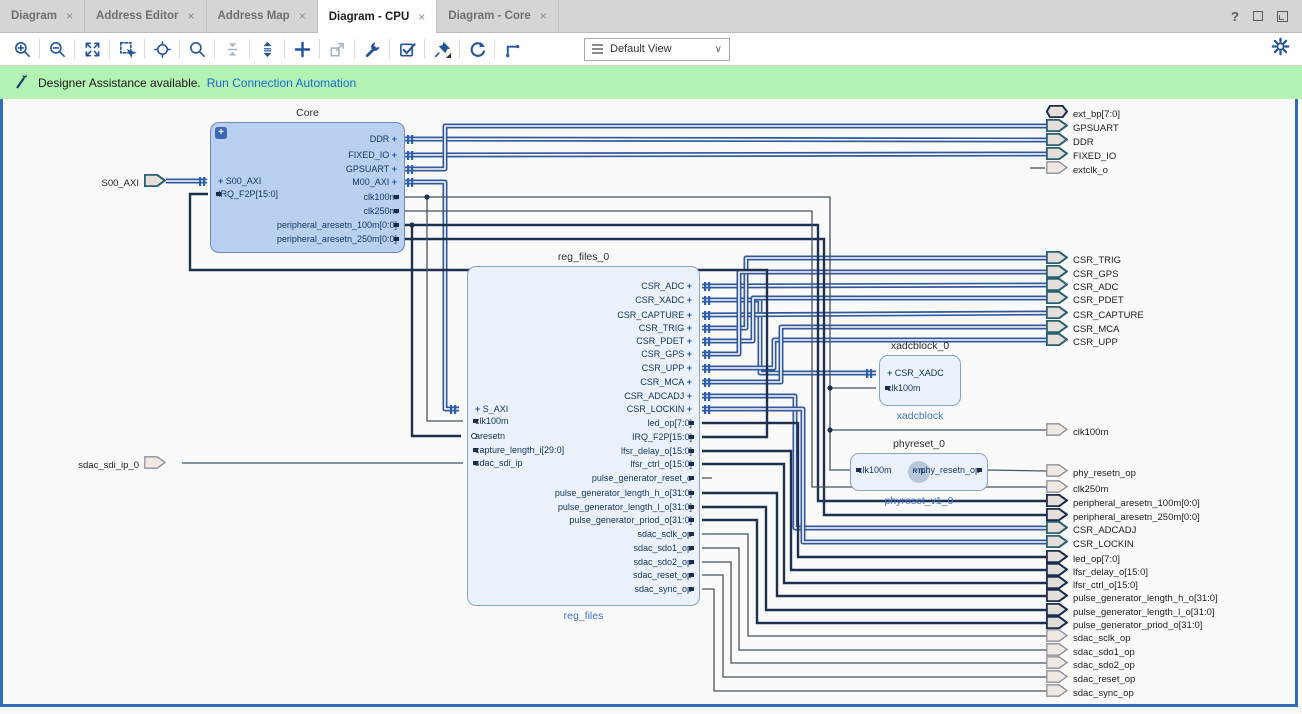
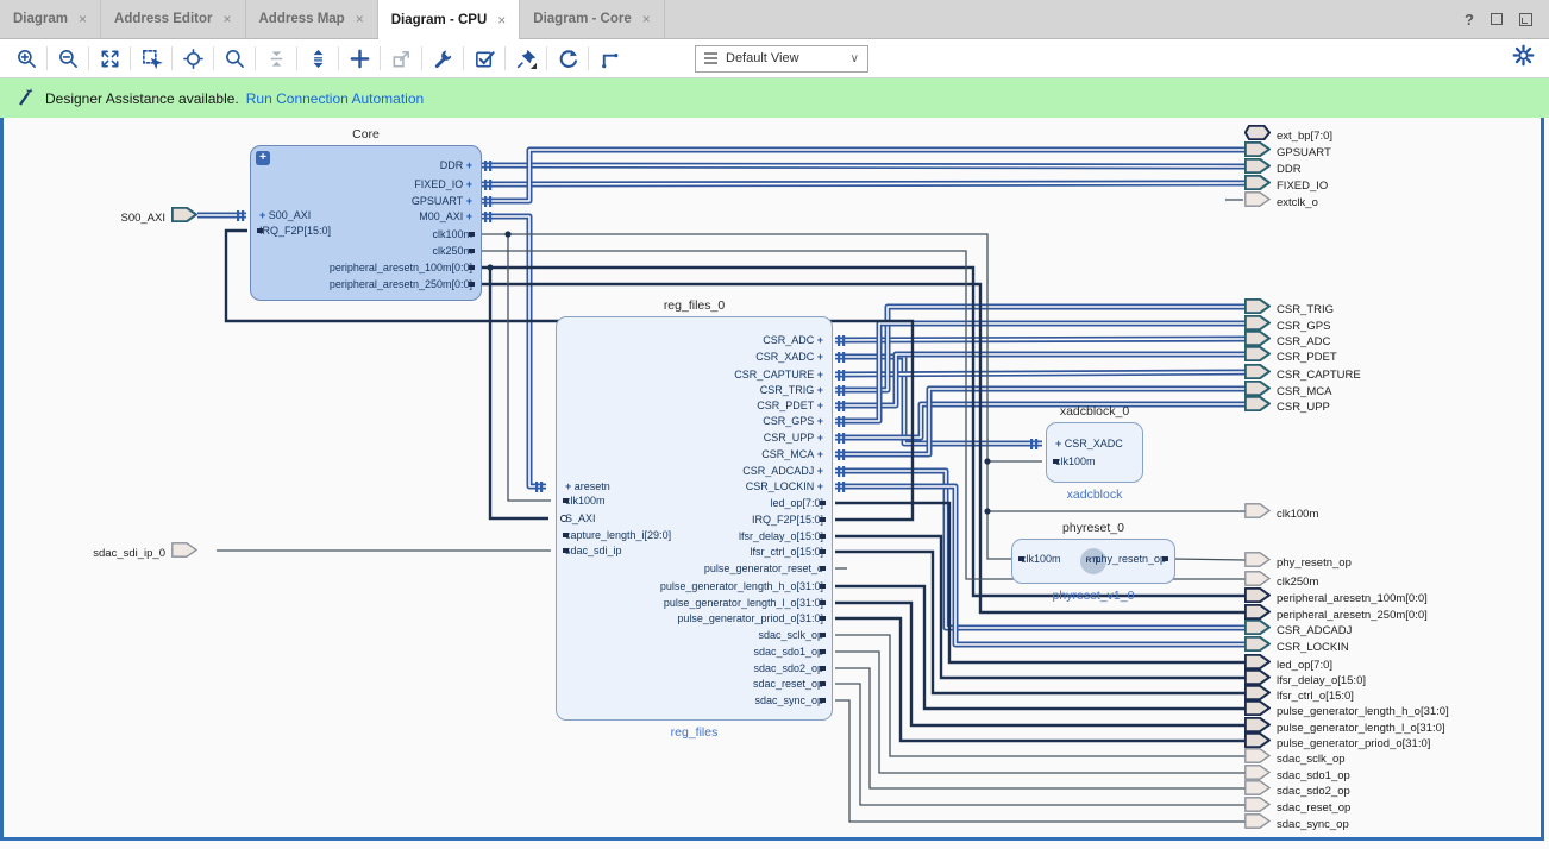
  Core
  +
  + S00_AXI
  RQ_F2P[15:0]
  DDR +
  FIXED_IO +
  GPSUART +
  M00_AXI +
  clk100
  clk250
  peripheral_aresetn_100m[0:0
  peripheral_aresetn_250m[0:0
  reg_files_0
  reg_files
- + S_AXI
+ + aresetn
  lk100m
- aresetn
+ S_AXI
  apture_length_i[29:0]
  dac_sdi_ip
  CSR_ADC +
  CSR_XADC +
  CSR_CAPTURE +
  CSR_TRIG +
  CSR_PDET +
  CSR_GPS +
  CSR_UPP +
  CSR_MCA +
  CSR_ADCADJ +
  CSR_LOCKIN +
  led_op[7:0
  IRQ_F2P[15:0
  lfsr_delay_o[15:0
  lfsr_ctrl_o[15:0
  pulse_generator_reset_
  pulse_generator_length_h_o[31:0
  pulse_generator_length_l_o[31:0
  pulse_generator_priod_o[31:0
  sdac_sclk_o
  sdac_sdo1_o
  sdac_sdo2_o
  sdac_reset_o
  sdac_sync_o
  xadcblock_0
  xadcblock
  + CSR_XADC
  lk100m
  phyreset_0
  phyreset_v1_0
  lk100m
  phy_resetn_o
  ext_bp[7:0]
  GPSUART
  DDR
  FIXED_IO
  extclk_o
  CSR_TRIG
  CSR_GPS
  CSR_ADC
  CSR_PDET
  CSR_CAPTURE
  CSR_MCA
  CSR_UPP
  clk100m
  phy_resetn_op
  clk250m
  peripheral_aresetn_100m[0:0]
  peripheral_aresetn_250m[0:0]
  CSR_ADCADJ
  CSR_LOCKIN
  led_op[7:0]
  lfsr_delay_o[15:0]
  lfsr_ctrl_o[15:0]
  pulse_generator_length_h_o[31:0]
  pulse_generator_length_l_o[31:0]
  pulse_generator_priod_o[31:0]
  sdac_sclk_op
  sdac_sdo1_op
  sdac_sdo2_op
  sdac_reset_op
  sdac_sync_op
  S00_AXI
  sdac_sdi_ip_0
  Diagram
  ×
  Address Editor
  ×
  Address Map
  ×
  Diagram - CPU
  ×
  Diagram - Core
  ×
  ?
  Default View
  ∨
  Designer Assistance available.
  Run Connection Automation
